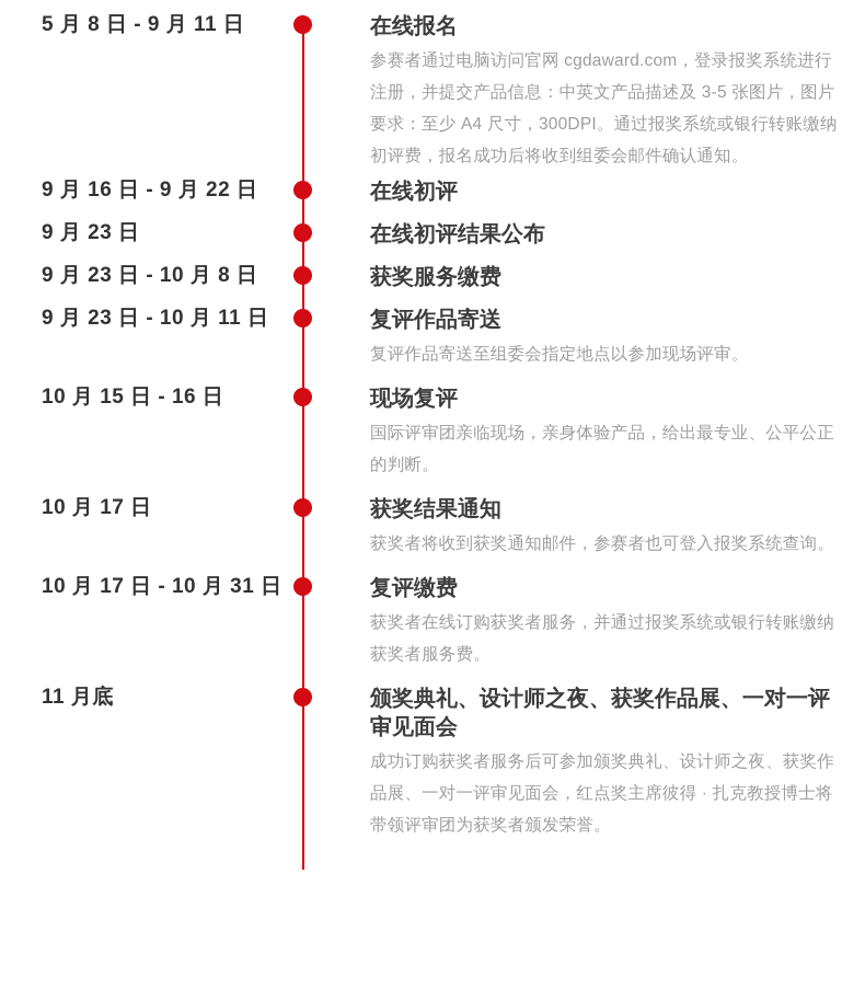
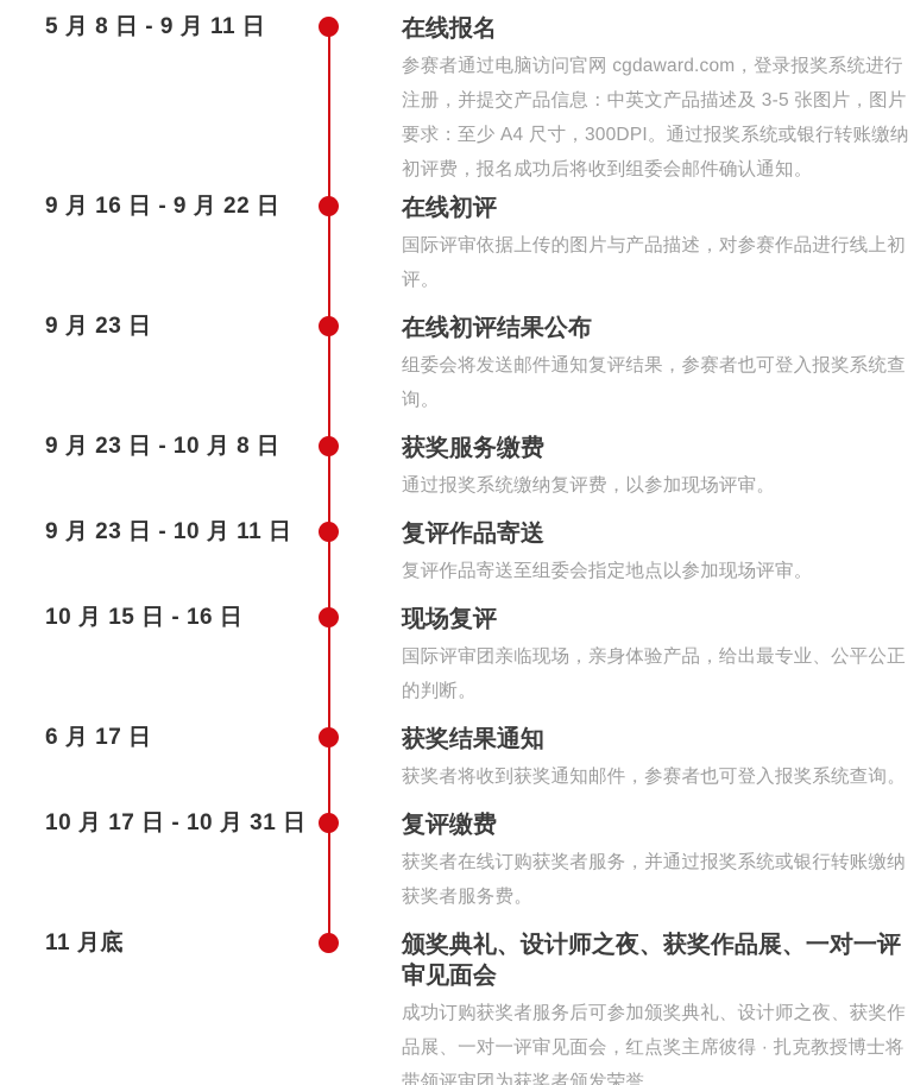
  5 月 8 日 - 9 月 11 日
  在线报名
  参赛者通过电脑访问官网 cgdaward.com，登录报奖系统进行注册，并提交产品信息：中英文产品描述及 3-5 张图片，图片要求：至少 A4 尺寸，300DPI。通过报奖系统或银行转账缴纳初评费，报名成功后将收到组委会邮件确认通知。
  9 月 16 日 - 9 月 22 日
  在线初评
+ 国际评审依据上传的图片与产品描述，对参赛作品进行线上初评。
  9 月 23 日
  在线初评结果公布
+ 组委会将发送邮件通知复评结果，参赛者也可登入报奖系统查询。
  9 月 23 日 - 10 月 8 日
  获奖服务缴费
+ 通过报奖系统缴纳复评费，以参加现场评审。
  9 月 23 日 - 10 月 11 日
  复评作品寄送
  复评作品寄送至组委会指定地点以参加现场评审。
  10 月 15 日 - 16 日
  现场复评
  国际评审团亲临现场，亲身体验产品，给出最专业、公平公正的判断。
- 10 月 17 日
+ 6 月 17 日
  获奖结果通知
  获奖者将收到获奖通知邮件，参赛者也可登入报奖系统查询。
  10 月 17 日 - 10 月 31 日
  复评缴费
  获奖者在线订购获奖者服务，并通过报奖系统或银行转账缴纳获奖者服务费。
  11 月底
  颁奖典礼、设计师之夜、获奖作品展、一对一评审见面会
  成功订购获奖者服务后可参加颁奖典礼、设计师之夜、获奖作品展、一对一评审见面会，红点奖主席彼得 · 扎克教授博士将带领评审团为获奖者颁发荣誉。
